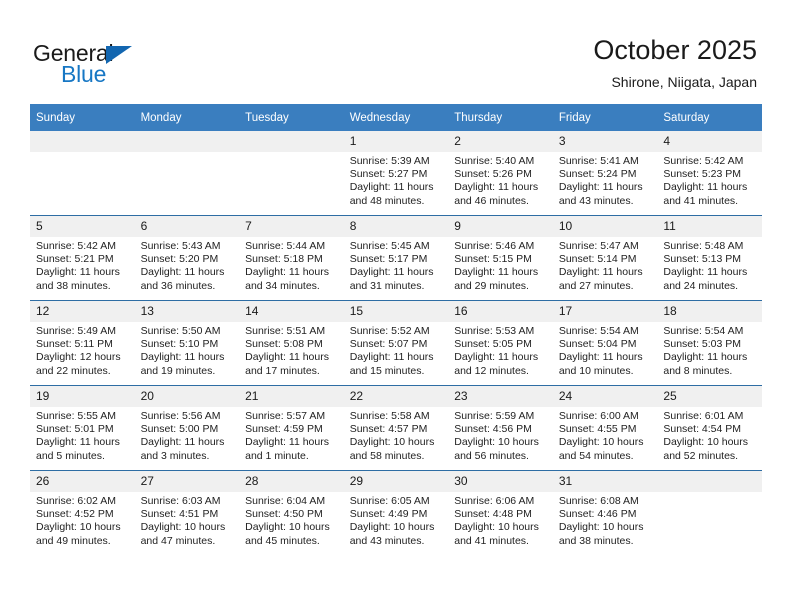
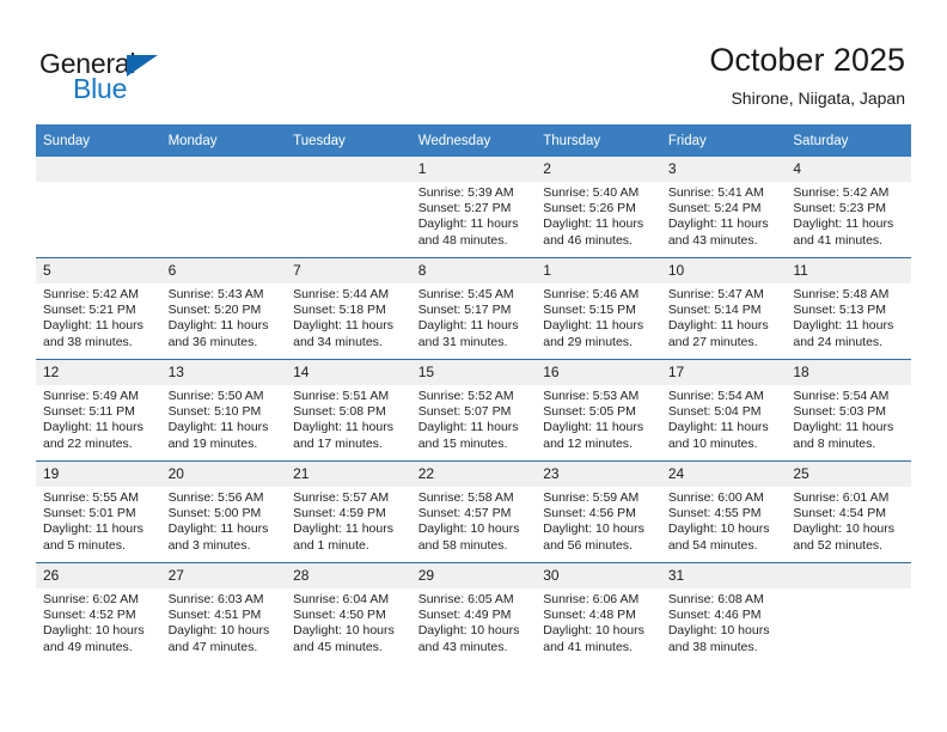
  General
  Blue
  October 2025
  Shirone, Niigata, Japan
  Sunday	Monday	Tuesday	Wednesday	Thursday	Friday	Saturday
  			1Sunrise: 5:39 AMSunset: 5:27 PMDaylight: 11 hours and 48 minutes.	2Sunrise: 5:40 AMSunset: 5:26 PMDaylight: 11 hours and 46 minutes.	3Sunrise: 5:41 AMSunset: 5:24 PMDaylight: 11 hours and 43 minutes.	4Sunrise: 5:42 AMSunset: 5:23 PMDaylight: 11 hours and 41 minutes.
- 5Sunrise: 5:42 AMSunset: 5:21 PMDaylight: 11 hours and 38 minutes.	6Sunrise: 5:43 AMSunset: 5:20 PMDaylight: 11 hours and 36 minutes.	7Sunrise: 5:44 AMSunset: 5:18 PMDaylight: 11 hours and 34 minutes.	8Sunrise: 5:45 AMSunset: 5:17 PMDaylight: 11 hours and 31 minutes.	9Sunrise: 5:46 AMSunset: 5:15 PMDaylight: 11 hours and 29 minutes.	10Sunrise: 5:47 AMSunset: 5:14 PMDaylight: 11 hours and 27 minutes.	11Sunrise: 5:48 AMSunset: 5:13 PMDaylight: 11 hours and 24 minutes.
+ 5Sunrise: 5:42 AMSunset: 5:21 PMDaylight: 11 hours and 38 minutes.	6Sunrise: 5:43 AMSunset: 5:20 PMDaylight: 11 hours and 36 minutes.	7Sunrise: 5:44 AMSunset: 5:18 PMDaylight: 11 hours and 34 minutes.	8Sunrise: 5:45 AMSunset: 5:17 PMDaylight: 11 hours and 31 minutes.	1Sunrise: 5:46 AMSunset: 5:15 PMDaylight: 11 hours and 29 minutes.	10Sunrise: 5:47 AMSunset: 5:14 PMDaylight: 11 hours and 27 minutes.	11Sunrise: 5:48 AMSunset: 5:13 PMDaylight: 11 hours and 24 minutes.
- 12Sunrise: 5:49 AMSunset: 5:11 PMDaylight: 12 hours and 22 minutes.	13Sunrise: 5:50 AMSunset: 5:10 PMDaylight: 11 hours and 19 minutes.	14Sunrise: 5:51 AMSunset: 5:08 PMDaylight: 11 hours and 17 minutes.	15Sunrise: 5:52 AMSunset: 5:07 PMDaylight: 11 hours and 15 minutes.	16Sunrise: 5:53 AMSunset: 5:05 PMDaylight: 11 hours and 12 minutes.	17Sunrise: 5:54 AMSunset: 5:04 PMDaylight: 11 hours and 10 minutes.	18Sunrise: 5:54 AMSunset: 5:03 PMDaylight: 11 hours and 8 minutes.
+ 12Sunrise: 5:49 AMSunset: 5:11 PMDaylight: 11 hours and 22 minutes.	13Sunrise: 5:50 AMSunset: 5:10 PMDaylight: 11 hours and 19 minutes.	14Sunrise: 5:51 AMSunset: 5:08 PMDaylight: 11 hours and 17 minutes.	15Sunrise: 5:52 AMSunset: 5:07 PMDaylight: 11 hours and 15 minutes.	16Sunrise: 5:53 AMSunset: 5:05 PMDaylight: 11 hours and 12 minutes.	17Sunrise: 5:54 AMSunset: 5:04 PMDaylight: 11 hours and 10 minutes.	18Sunrise: 5:54 AMSunset: 5:03 PMDaylight: 11 hours and 8 minutes.
  19Sunrise: 5:55 AMSunset: 5:01 PMDaylight: 11 hours and 5 minutes.	20Sunrise: 5:56 AMSunset: 5:00 PMDaylight: 11 hours and 3 minutes.	21Sunrise: 5:57 AMSunset: 4:59 PMDaylight: 11 hours and 1 minute.	22Sunrise: 5:58 AMSunset: 4:57 PMDaylight: 10 hours and 58 minutes.	23Sunrise: 5:59 AMSunset: 4:56 PMDaylight: 10 hours and 56 minutes.	24Sunrise: 6:00 AMSunset: 4:55 PMDaylight: 10 hours and 54 minutes.	25Sunrise: 6:01 AMSunset: 4:54 PMDaylight: 10 hours and 52 minutes.
  26Sunrise: 6:02 AMSunset: 4:52 PMDaylight: 10 hours and 49 minutes.	27Sunrise: 6:03 AMSunset: 4:51 PMDaylight: 10 hours and 47 minutes.	28Sunrise: 6:04 AMSunset: 4:50 PMDaylight: 10 hours and 45 minutes.	29Sunrise: 6:05 AMSunset: 4:49 PMDaylight: 10 hours and 43 minutes.	30Sunrise: 6:06 AMSunset: 4:48 PMDaylight: 10 hours and 41 minutes.	31Sunrise: 6:08 AMSunset: 4:46 PMDaylight: 10 hours and 38 minutes.
